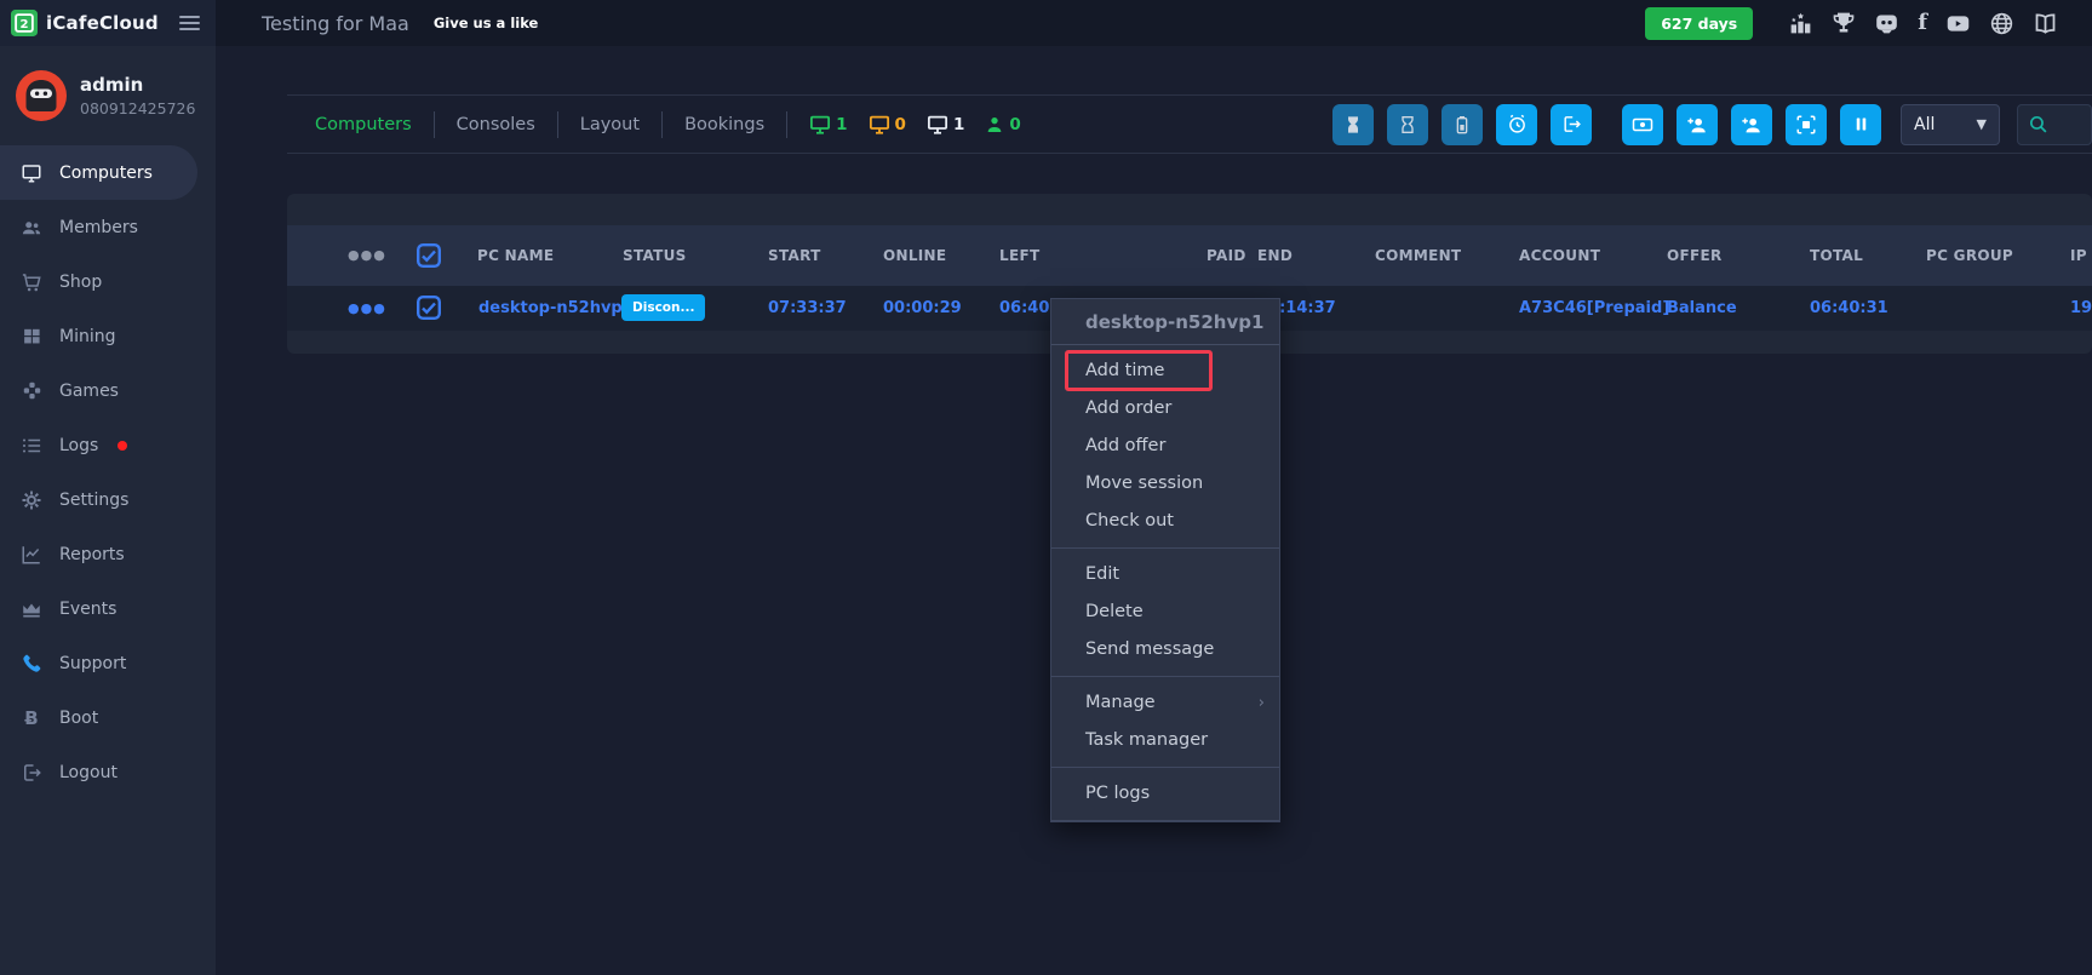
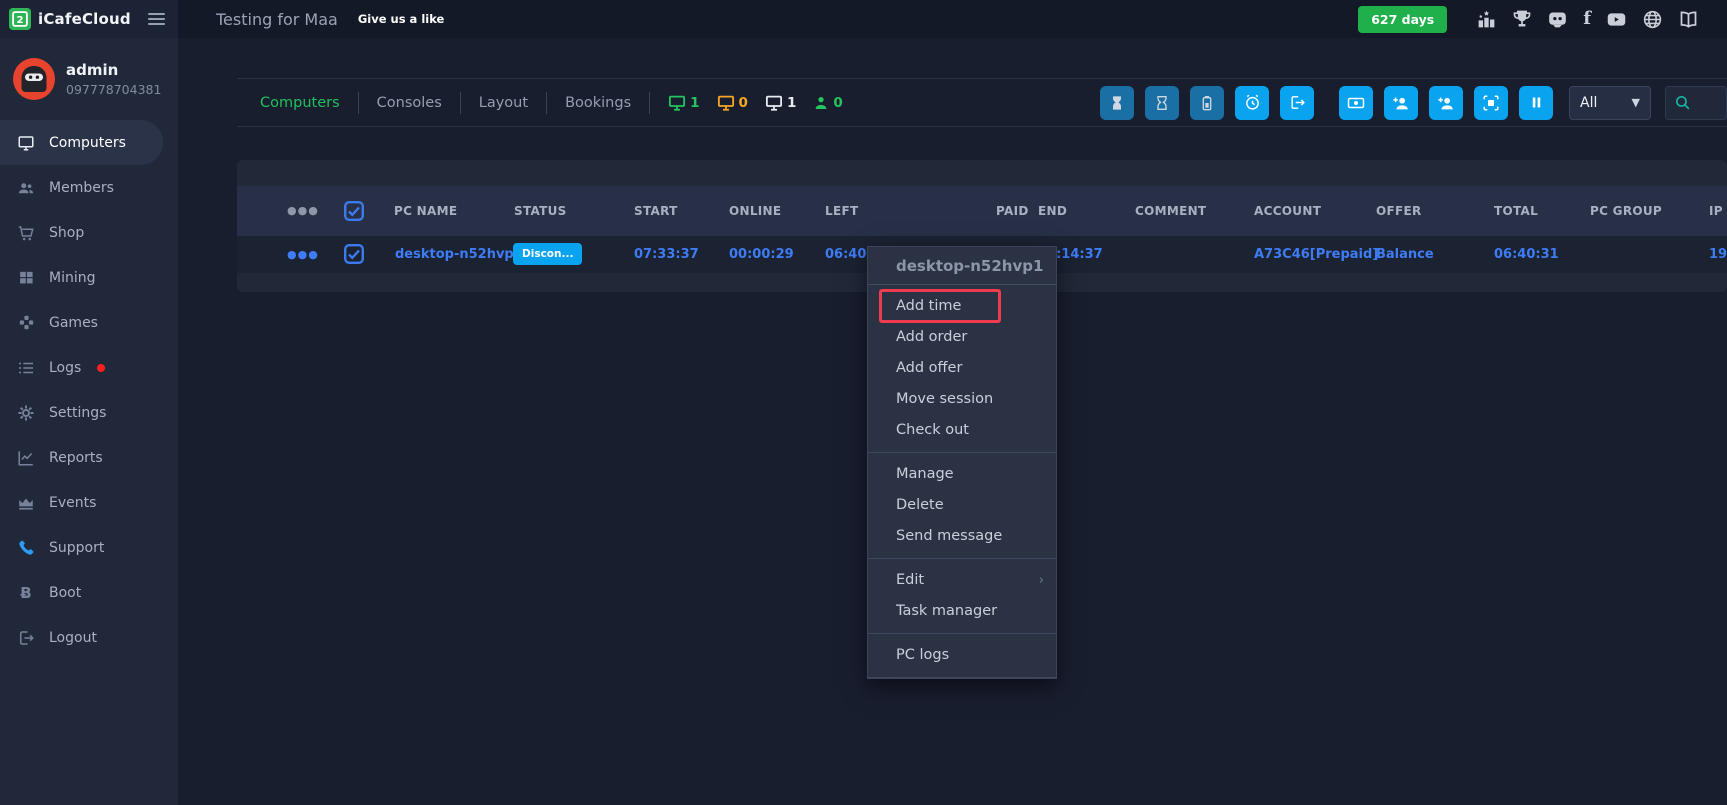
  2
  iCafeCloud
  Testing for Maa
  Give us a like
  627 days
  f
  admin
- 080912425726
+ 097778704381
  Computers
  Members
  Shop
  Mining
  Games
  Logs
  Settings
  Reports
  Events
  Support
  Ƀ
  Boot
  Logout
  Computers
  Consoles
  Layout
  Bookings
  1
  0
  1
  0
  All
  ▼
  ●●●
  PC NAME
  STATUS
  START
  ONLINE
  LEFT
  PAID
  END
  COMMENT
  ACCOUNT
  OFFER
  TOTAL
  PC GROUP
  ●●●
  desktop-n52hvp
  Discon...
  07:33:37
  00:00:29
  :14:37
  A73C46[Prepaid]
  Balance
  06:40:31
  desktop-n52hvp1
  Add time
  Add order
  Add offer
  Move session
  Check out
- Edit
+ Manage
  Delete
  Send message
- Manage
+ Edit
  ›
  Task manager
  PC logs
